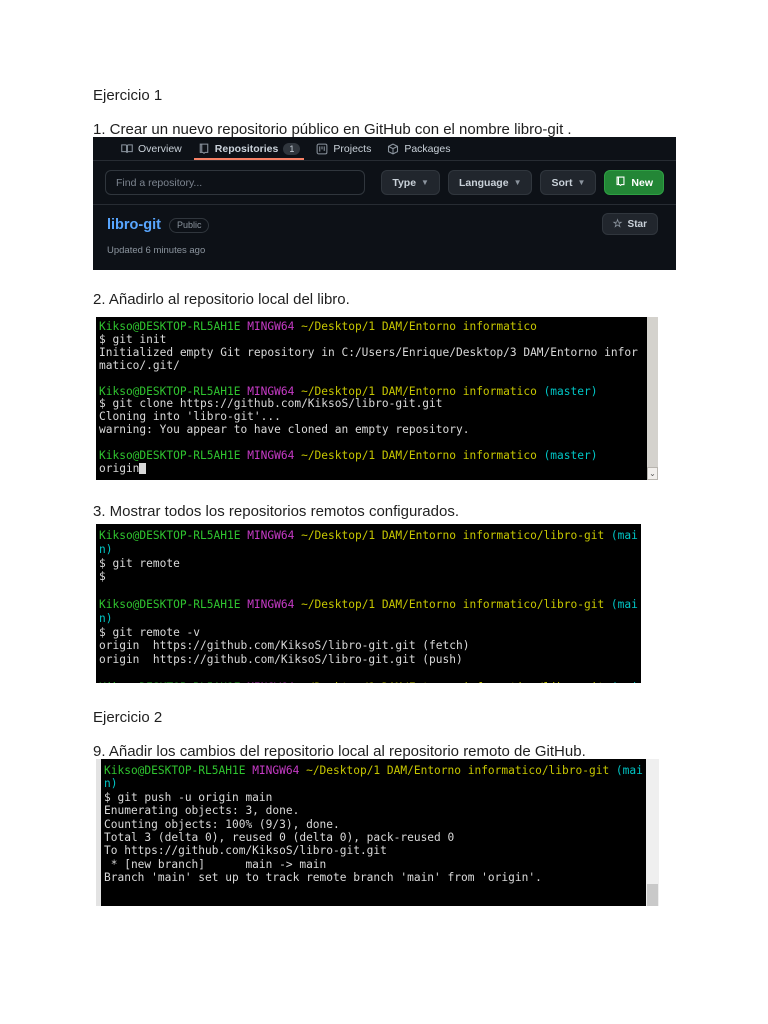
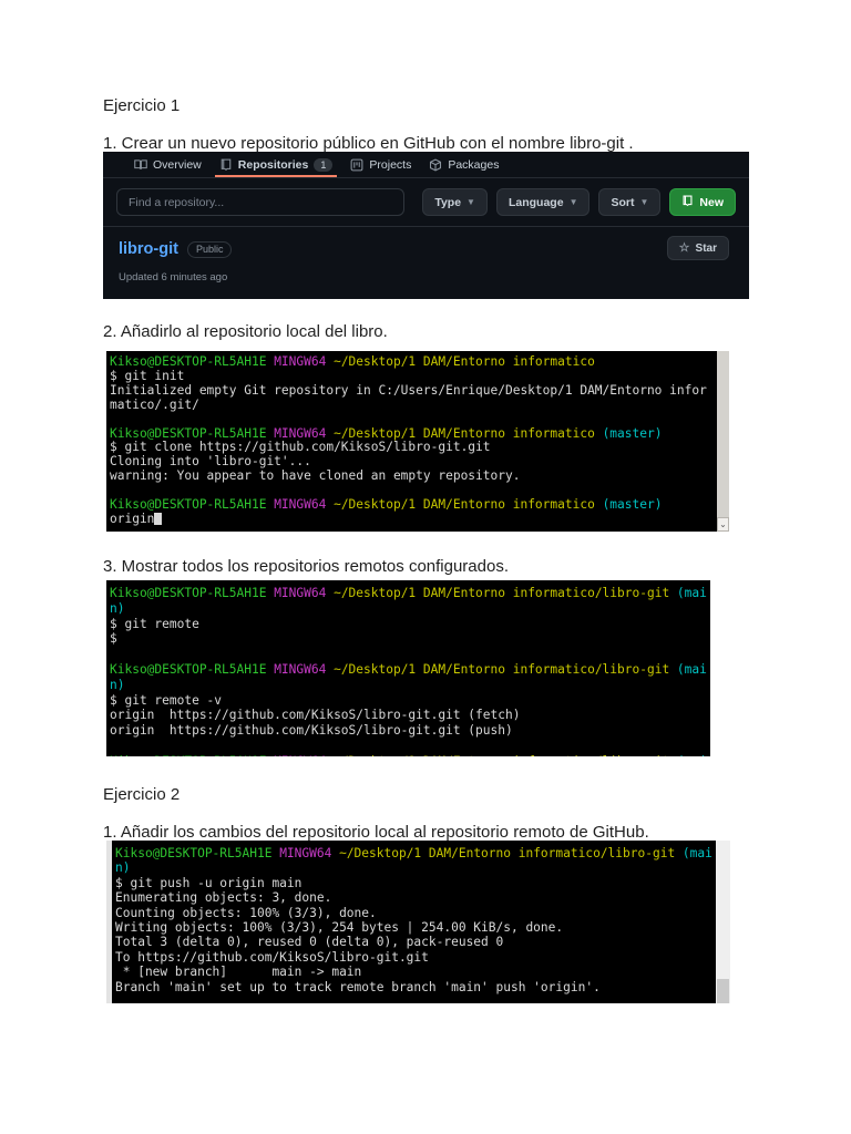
  Ejercicio 1
  1. Crear un nuevo repositorio público en GitHub con el nombre libro-git .
  Overview
  Repositories
  1
  Projects
  Packages
  Find a repository...
  Type
  ▼
  Language
  ▼
  Sort
  ▼
  New
  libro-git
  Public
  Updated 6 minutes ago
  ☆
  Star
  2. Añadirlo al repositorio local del libro.
  Kikso@DESKTOP-RL5AH1E MINGW64 ~/Desktop/1 DAM/Entorno informatico
  $ git init
- Initialized empty Git repository in C:/Users/Enrique/Desktop/3 DAM/Entorno infor
+ Initialized empty Git repository in C:/Users/Enrique/Desktop/1 DAM/Entorno infor
  matico/.git/
  Kikso@DESKTOP-RL5AH1E MINGW64 ~/Desktop/1 DAM/Entorno informatico (master)
  $ git clone https://github.com/KiksoS/libro-git.git
  Cloning into 'libro-git'...
  warning: You appear to have cloned an empty repository.
  Kikso@DESKTOP-RL5AH1E MINGW64 ~/Desktop/1 DAM/Entorno informatico (master)
  origin
  ⌄
  3. Mostrar todos los repositorios remotos configurados.
  Kikso@DESKTOP-RL5AH1E MINGW64 ~/Desktop/1 DAM/Entorno informatico/libro-git (mai
  n)
  $ git remote
  $
  Kikso@DESKTOP-RL5AH1E MINGW64 ~/Desktop/1 DAM/Entorno informatico/libro-git (mai
  n)
  $ git remote -v
  origin https://github.com/KiksoS/libro-git.git (fetch)
  origin https://github.com/KiksoS/libro-git.git (push)
  Ejercicio 2
- 9. Añadir los cambios del repositorio local al repositorio remoto de GitHub.
+ 1. Añadir los cambios del repositorio local al repositorio remoto de GitHub.
  Kikso@DESKTOP-RL5AH1E MINGW64 ~/Desktop/1 DAM/Entorno informatico/libro-git (mai
  n)
  $ git push -u origin main
  Enumerating objects: 3, done.
- Counting objects: 100% (9/3), done.
+ Counting objects: 100% (3/3), done.
+ Writing objects: 100% (3/3), 254 bytes | 254.00 KiB/s, done.
  Total 3 (delta 0), reused 0 (delta 0), pack-reused 0
  To https://github.com/KiksoS/libro-git.git
  * [new branch] main -> main
- Branch 'main' set up to track remote branch 'main' from 'origin'.
+ Branch 'main' set up to track remote branch 'main' push 'origin'.
